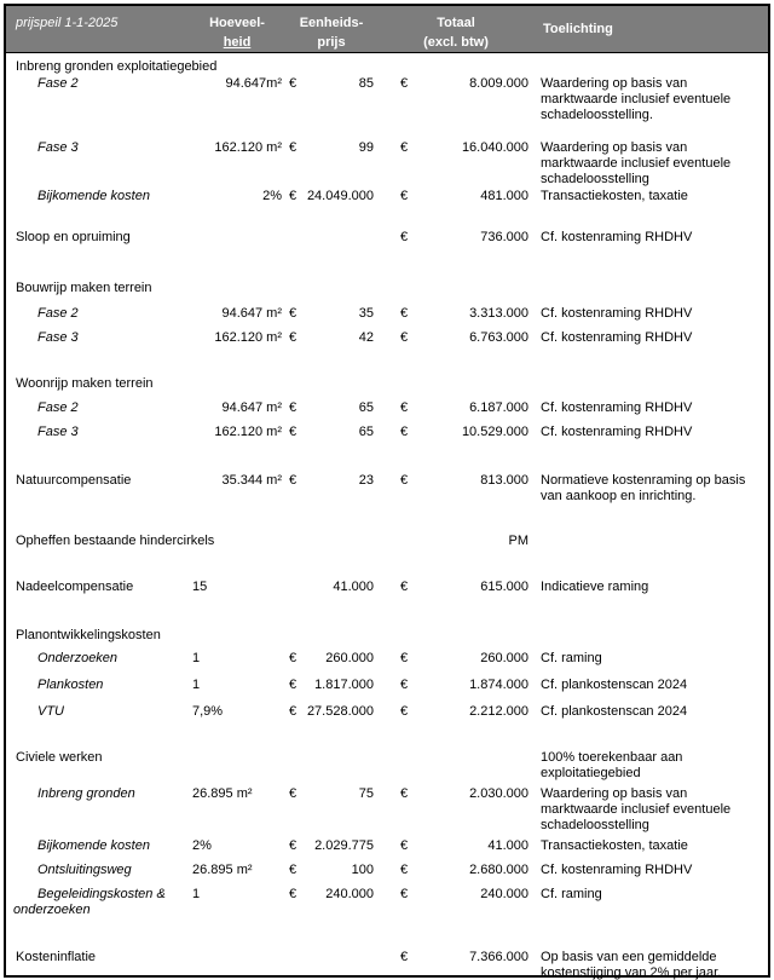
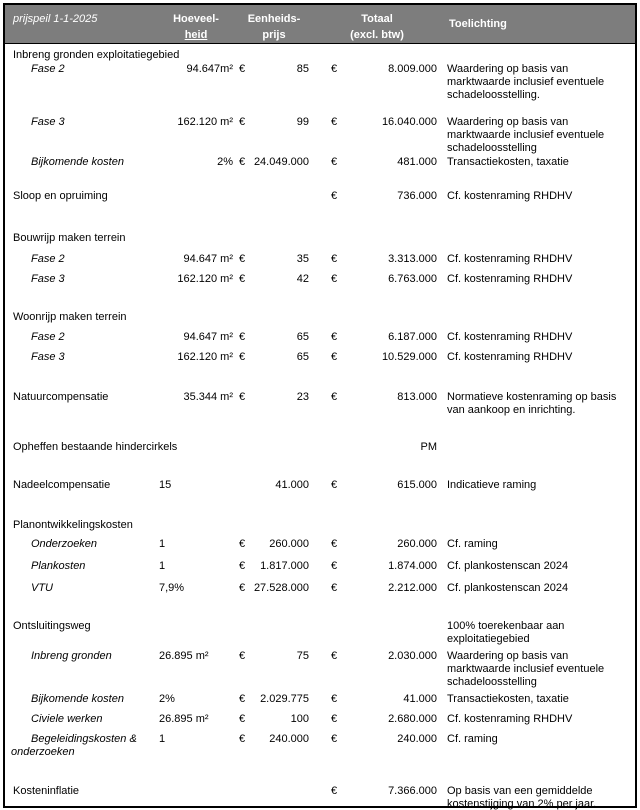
  prijspeil 1-1-2025
  Hoeveel-
  heid
  Eenheids-
  prijs
  Totaal
  (excl. btw)
  Toelichting
  Inbreng gronden exploitatiegeb
  Fase 2
  94.647m²
  €
  85
  €
  8.009.000
  Waardering op basis van marktwaarde inclusief eventuele schadeloosstelling.
  Fase 3
  162.120 m²
  €
  99
  €
  16.040.000
  Waardering op basis van marktwaarde inclusief eventuele schadeloosstelling
  Bijkomende kosten
  2%
  €
  24.049.000
  €
  481.000
  Transactiekosten, taxatie
  Sloop en opruiming
  €
  736.000
  Cf. kostenraming RHDHV
  Bouwrijp maken terrein
  Fase 2
  94.647 m²
  €
  35
  €
  3.313.000
  Cf. kostenraming RHDHV
  Fase 3
  162.120 m²
  €
  42
  €
  6.763.000
  Cf. kostenraming RHDHV
  Woonrijp maken terrein
  Fase 2
  94.647 m²
  €
  65
  €
  6.187.000
  Cf. kostenraming RHDHV
  Fase 3
  162.120 m²
  €
  65
  €
  10.529.000
  Cf. kostenraming RHDHV
  Natuurcompensatie
  35.344 m²
  €
  23
  €
  813.000
  Normatieve kostenraming op basis van aankoop en inrichting.
  Opheffen bestaande hindercirk
  PM
  Nadeelcompensatie
  15
  41.000
  €
  615.000
  Indicatieve raming
  Planontwikkelingskosten
  Onderzoeken
  1
  €
  260.000
  €
  260.000
  Cf. raming
  Plankosten
  1
  €
  1.817.000
  €
  1.874.000
  Cf. plankostenscan 2024
  VTU
  7,9%
  €
  27.528.000
  €
  2.212.000
  Cf. plankostenscan 2024
- Civiele werken
+ Ontsluitingsweg
  100% toerekenbaar aan exploitatiegebied
  Inbreng gronden
  26.895 m²
  €
  75
  €
  2.030.000
  Waardering op basis van marktwaarde inclusief eventuele schadeloosstelling
  Bijkomende kosten
  2%
  €
  2.029.775
  €
  41.000
  Transactiekosten, taxatie
- Ontsluitingsweg
+ Civiele werken
  26.895 m²
  €
  100
  €
  2.680.000
  Cf. kostenraming RHDHV
  Begeleidingskosten &
  onderzoeken
  1
  €
  240.000
  €
  240.000
  Cf. raming
  Kosteninflatie
  €
  7.366.000
  Op basis van een gemiddelde kostenstijging van 2% per jaar.
